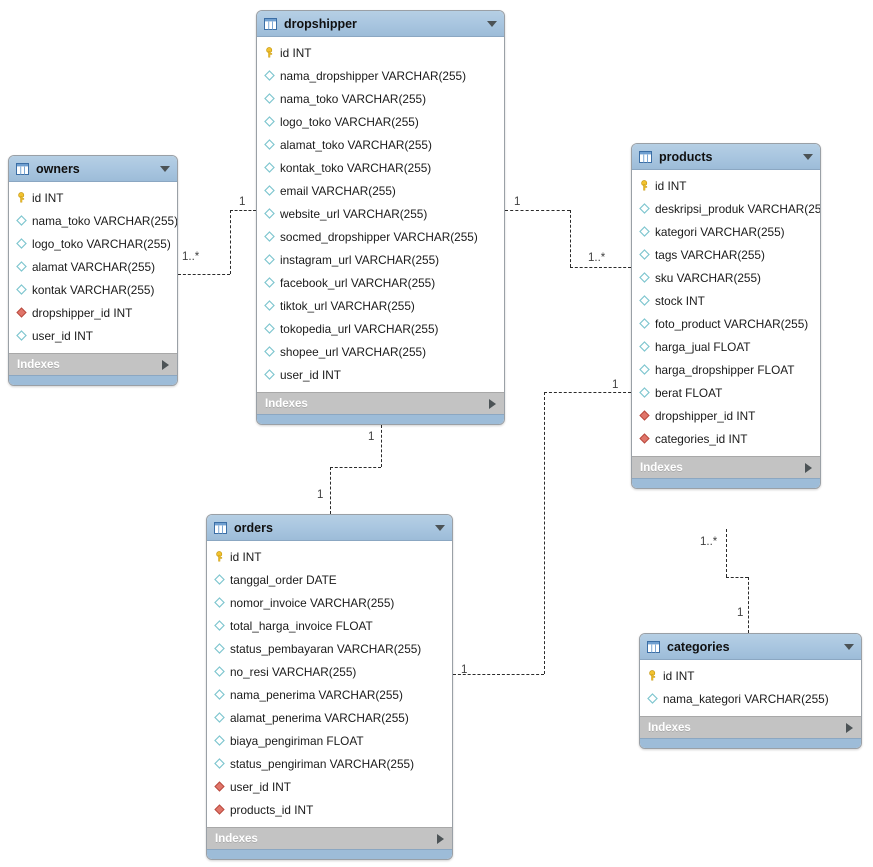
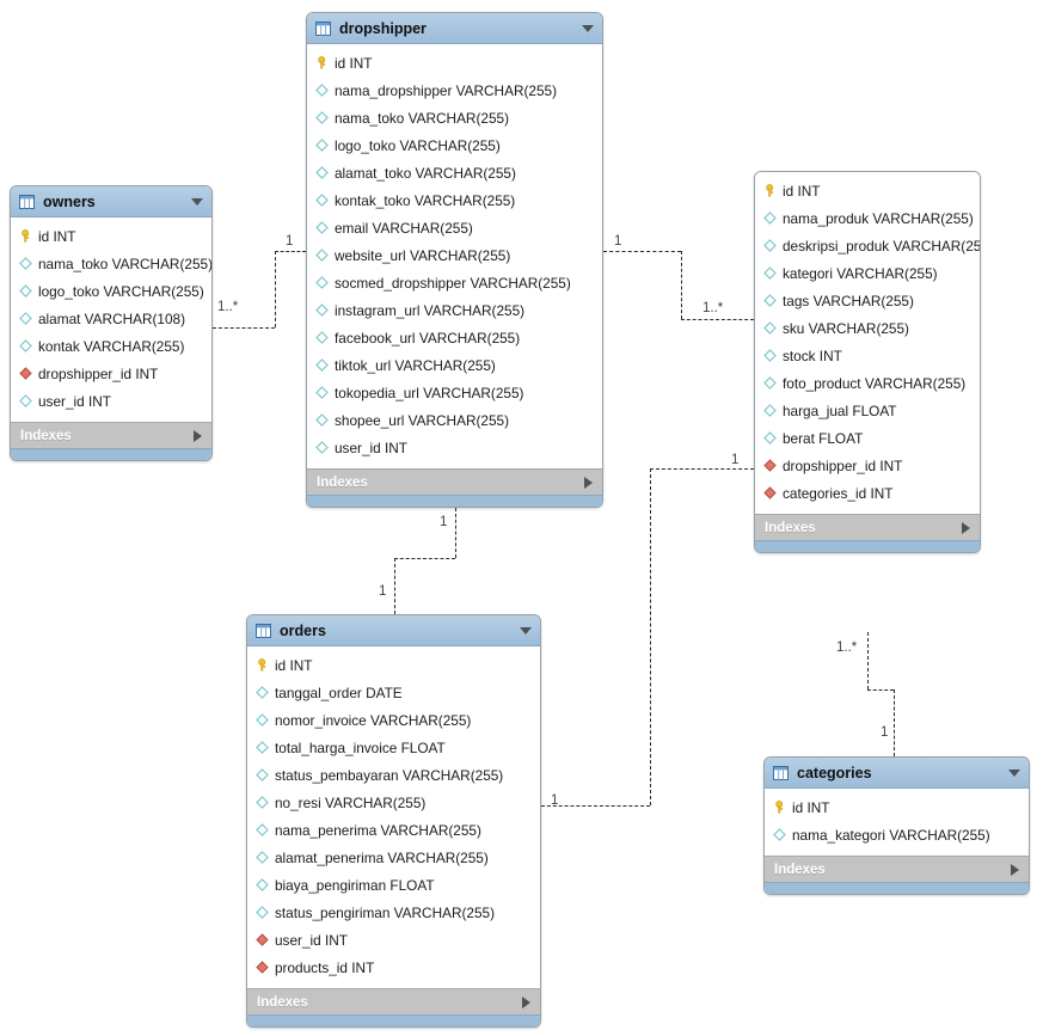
  owners
  id INT
  nama_toko VARCHAR(255)
  logo_toko VARCHAR(255)
- alamat VARCHAR(255)
+ alamat VARCHAR(108)
  kontak VARCHAR(255)
  dropshipper_id INT
  user_id INT
  Indexes
  dropshipper
  id INT
  nama_dropshipper VARCHAR(255)
  nama_toko VARCHAR(255)
  logo_toko VARCHAR(255)
  alamat_toko VARCHAR(255)
  kontak_toko VARCHAR(255)
  email VARCHAR(255)
  website_url VARCHAR(255)
  socmed_dropshipper VARCHAR(255)
  instagram_url VARCHAR(255)
  facebook_url VARCHAR(255)
  tiktok_url VARCHAR(255)
  tokopedia_url VARCHAR(255)
  shopee_url VARCHAR(255)
  user_id INT
  Indexes
- products
  id INT
+ nama_produk VARCHAR(255)
  deskripsi_produk VARCHAR(25
  kategori VARCHAR(255)
  tags VARCHAR(255)
  sku VARCHAR(255)
  stock INT
  foto_product VARCHAR(255)
  harga_jual FLOAT
- harga_dropshipper FLOAT
  berat FLOAT
  dropshipper_id INT
  categories_id INT
  Indexes
  orders
  id INT
  tanggal_order DATE
  nomor_invoice VARCHAR(255)
  total_harga_invoice FLOAT
  status_pembayaran VARCHAR(255)
  no_resi VARCHAR(255)
  nama_penerima VARCHAR(255)
  alamat_penerima VARCHAR(255)
  biaya_pengiriman FLOAT
  status_pengiriman VARCHAR(255)
  user_id INT
  products_id INT
  Indexes
  categories
  id INT
  nama_kategori VARCHAR(255)
  Indexes
  1..*
  1
  1
  1..*
  1
  1
  1
  1
  1..*
  1
